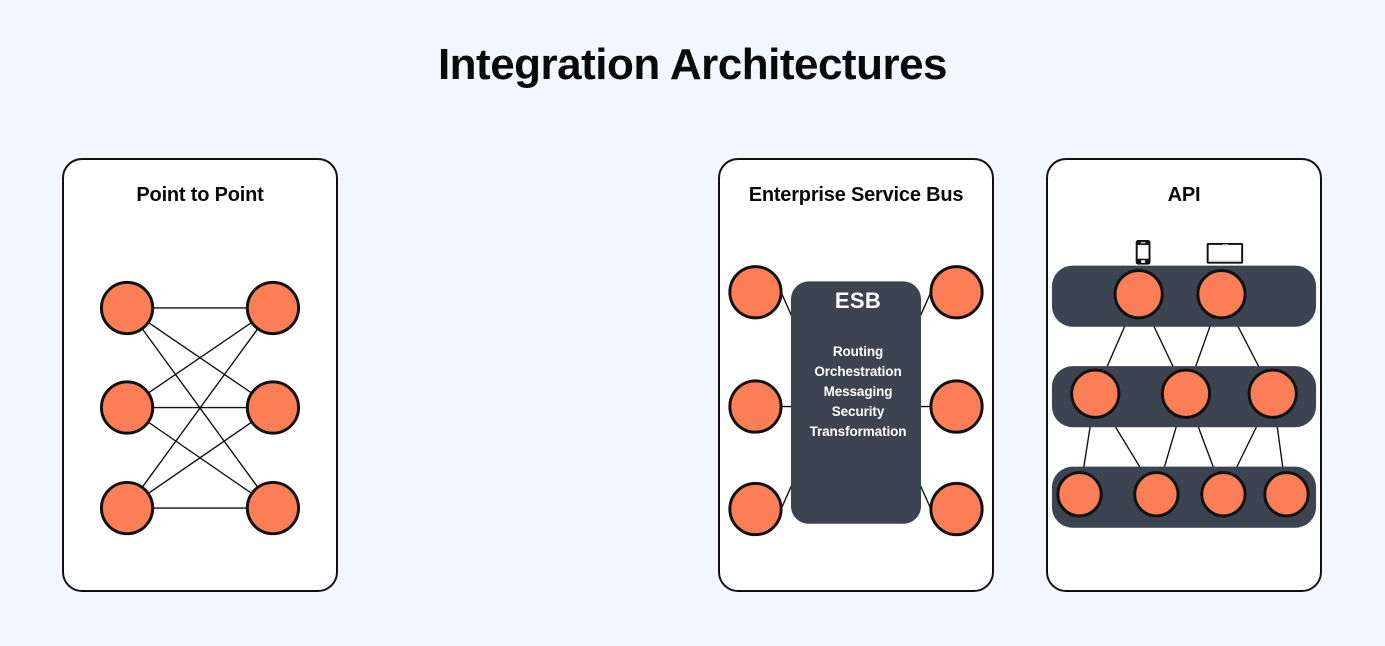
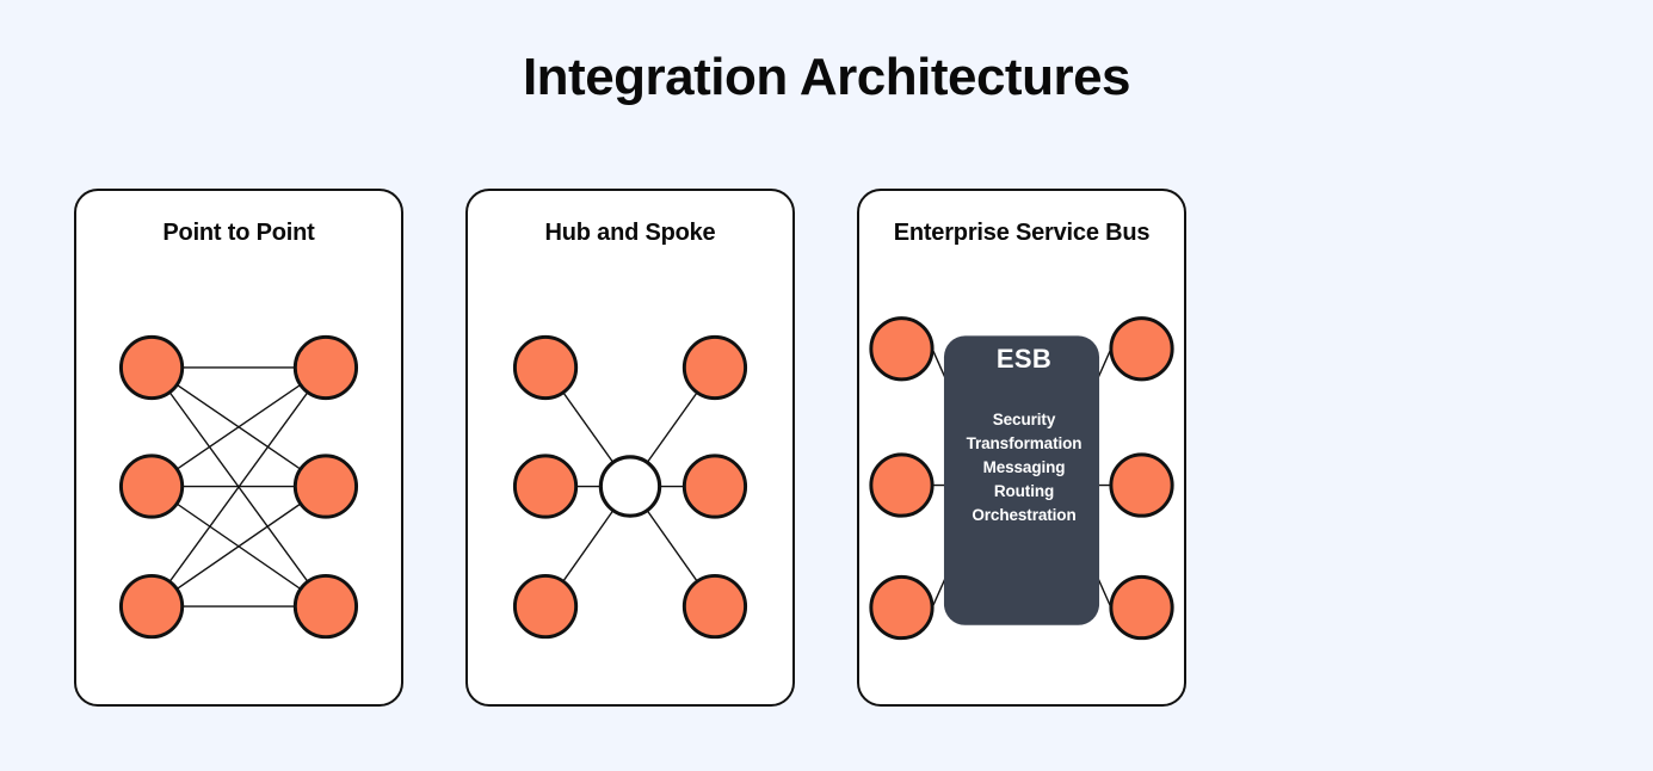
  Integration Architectures
  Point to Point
+ Hub and Spoke
  Enterprise Service Bus
  ESB
- Routing
+ Security
- Orchestration
+ Transformation
  Messaging
- Security
+ Routing
- Transformation
+ Orchestration
- API
